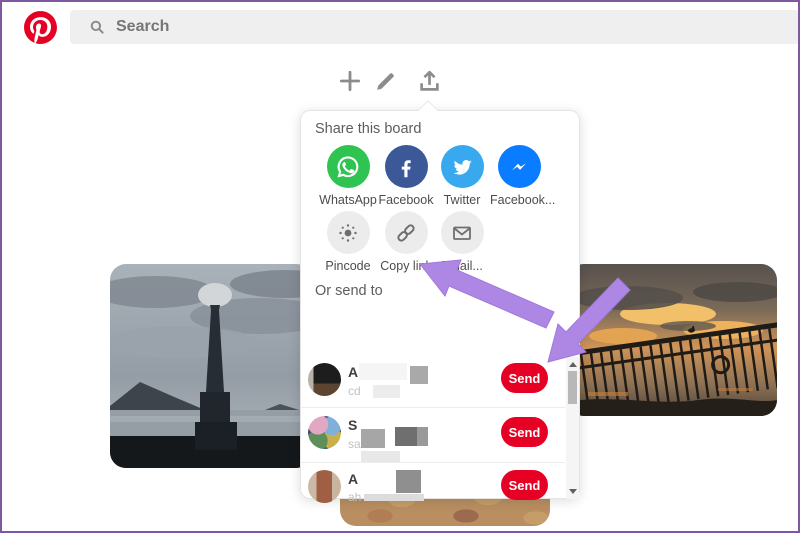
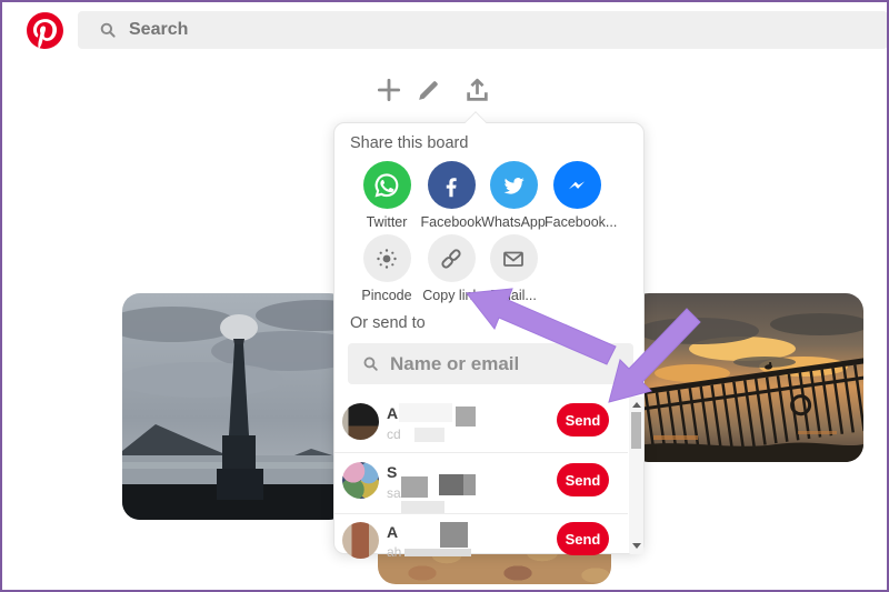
  Search
  Share this board
- WhatsApp
+ Twitter
  Facebook
- Twitter
+ WhatsApp
  Facebook.
  Pincode
  Copy li
  ail...
  Or send to
+ Name or email
  A
  cd
  Send
  S
  sa
  Send
  A
  ah
  Send
